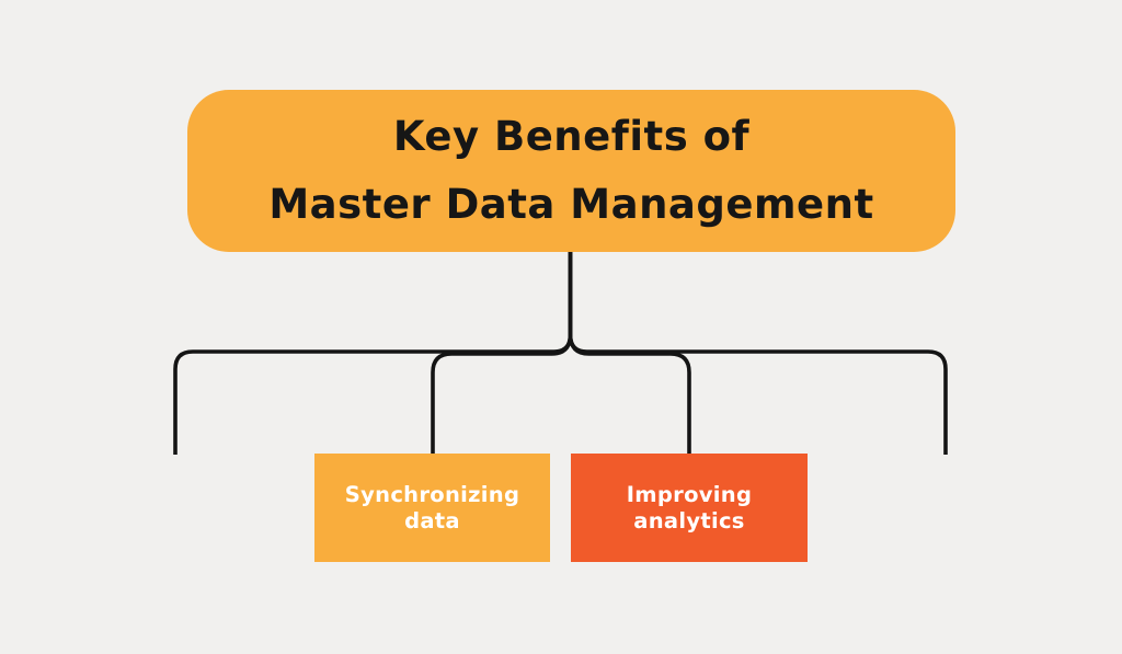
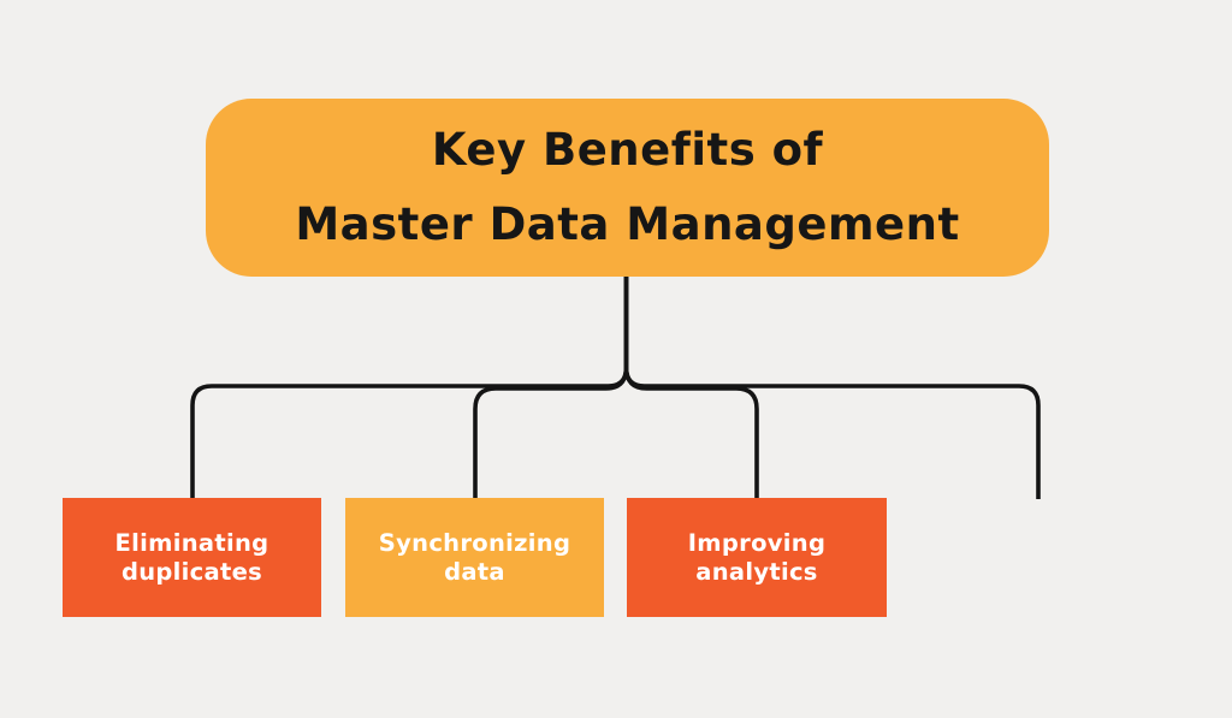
  Key Benefits of
  Master Data Management
+ Eliminating
+ duplicates
  Synchronizing
  data
  Improving
  analytics
